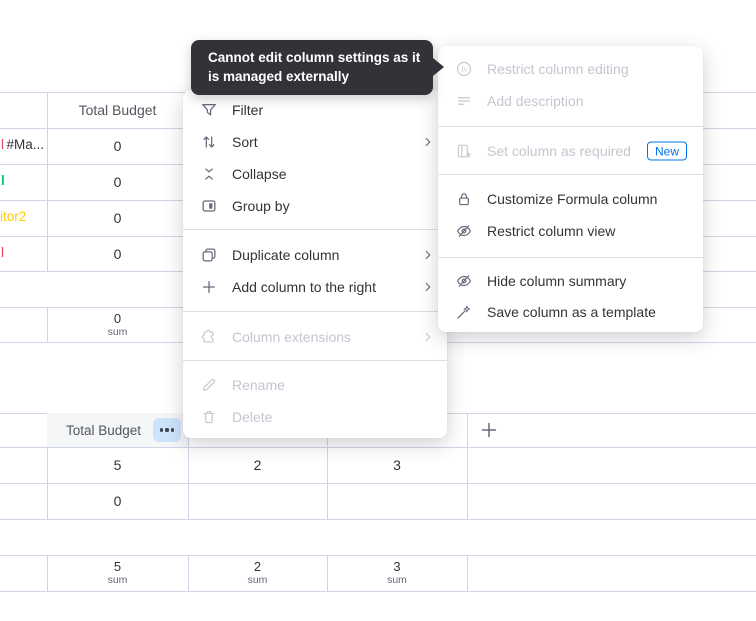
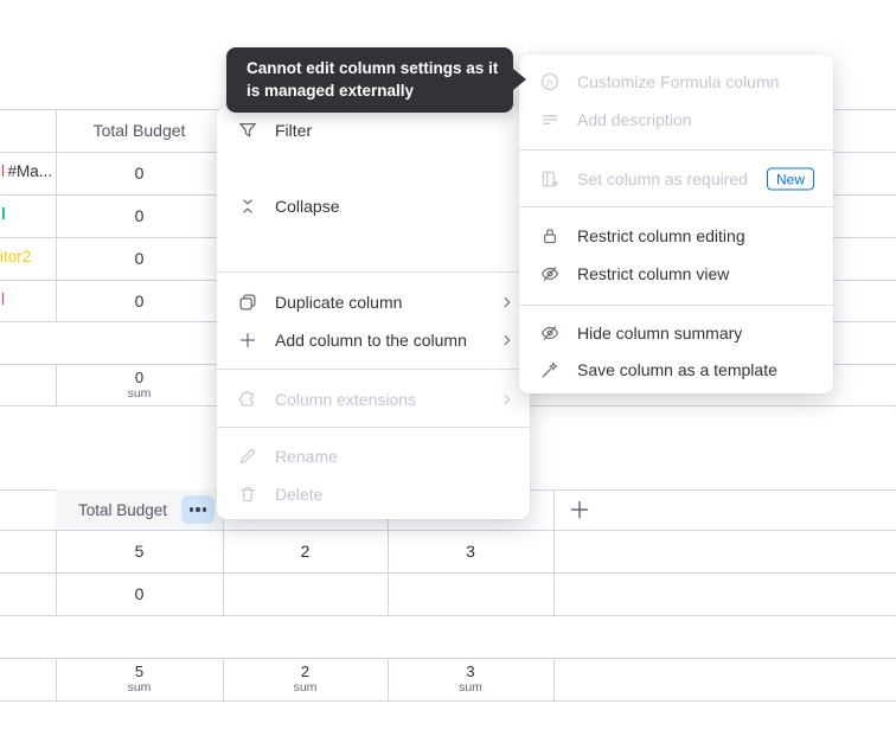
  Total Budget
  l
  #Ma...
  0
  l
  0
  itor2
  0
  l
  0
  0
  sum
  Total Budget
  5
  2
  3
  0
  5
  sum
  2
  sum
  3
  sum
  Filter
- Sort
  Collapse
- Group by
  Duplicate column
- Add column to the right
+ Add column to the column
  Column extensions
  Rename
  Delete
  fx
- Restrict column editing
+ Customize Formula column
  Add description
  Set column as required
  New
- Customize Formula column
+ Restrict column editing
  Restrict column view
  Hide column summary
  Save column as a template
  Cannot edit column settings as it
  is managed externally
